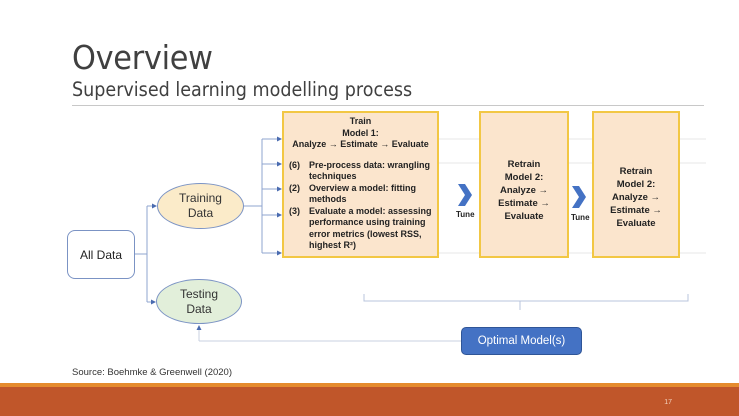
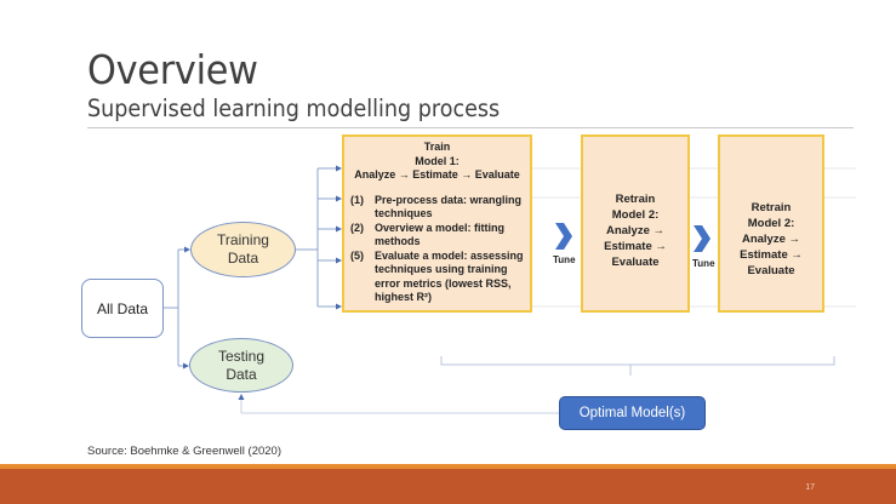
  Overview
  Supervised learning modelling process
  All Data
  Training
  Data
  Testing
  Data
  Train
  Model 1:
  Analyze → Estimate → Evaluate
- (6)
+ (1)
  Pre-process data: wrangling techniques
  (2)
  Overview a model: fitting methods
- (3)
+ (5)
- Evaluate a model: assessing performance using training error metrics (lowest RSS, highest R²)
+ Evaluate a model: assessing techniques using training error metrics (lowest RSS, highest R²)
  Tune
  Retrain
  Model 2:
  Analyze →
  Estimate →
  Evaluate
  Tune
  Retrain
  Model 2:
  Analyze →
  Estimate →
  Evaluate
  Optimal Model(s)
  Source: Boehmke & Greenwell (2020)
